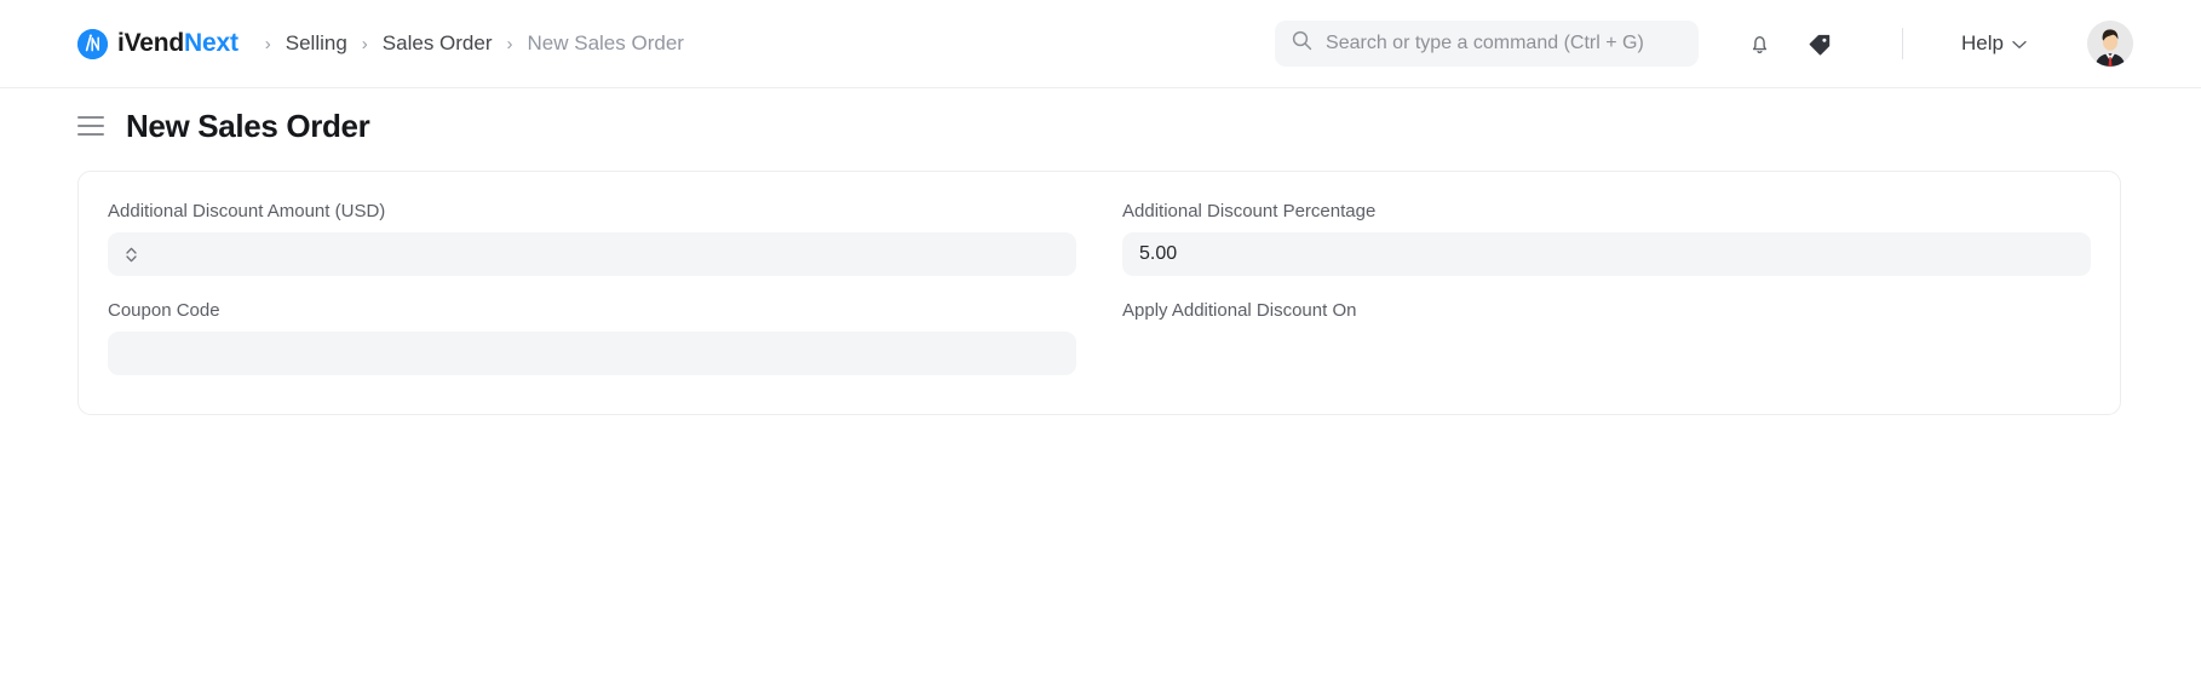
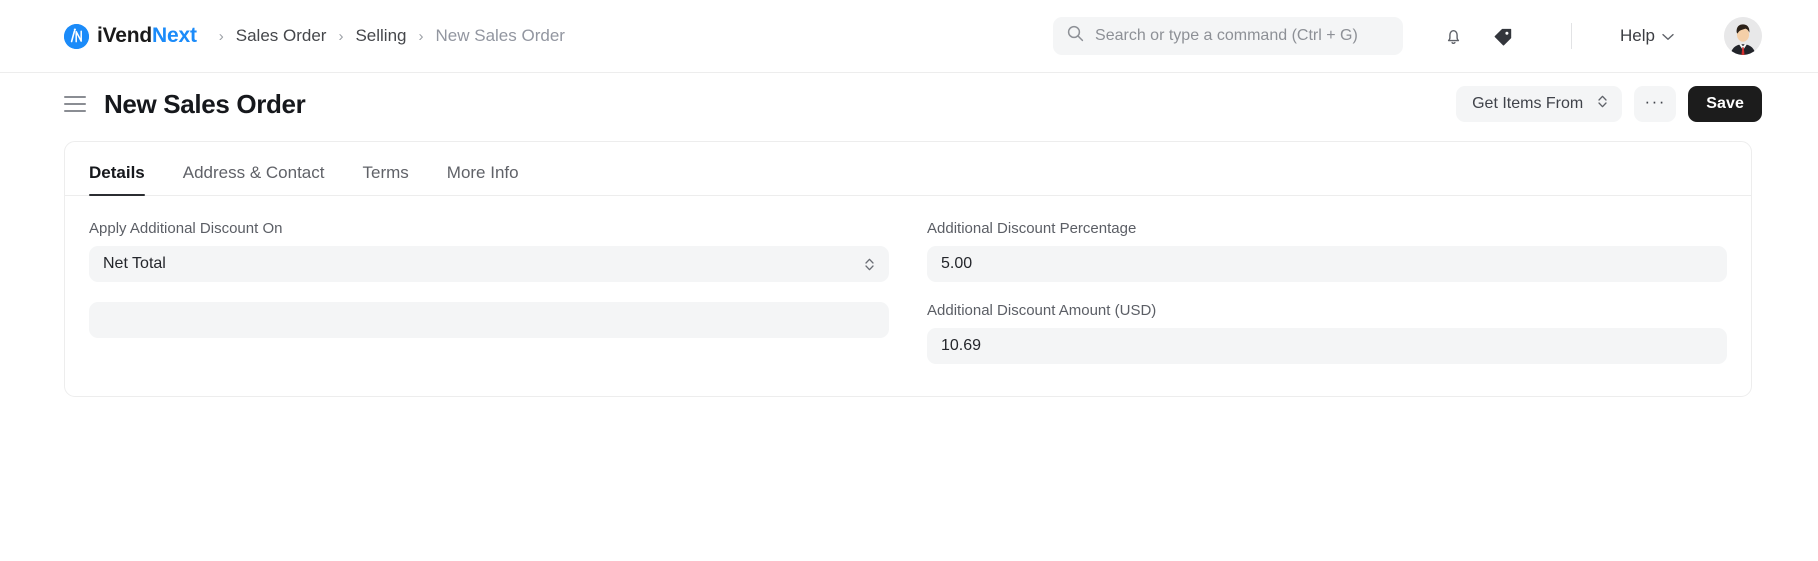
  iVendNext
  ›
- Selling
+ Sales Order
  ›
- Sales Order
+ Selling
  ›
  New Sales Order
  Search or type a command (Ctrl + G)
  Help
  New Sales Order
+ Get Items From
+ ···
+ Save
+ Details
+ Address & Contact
+ Terms
+ More Info
- Additional Discount Amount (USD)
+ Apply Additional Discount On
+ Net Total
  Additional Discount Percentage
  5.00
- Coupon Code
- Apply Additional Discount On
+ Additional Discount Amount (USD)
+ 10.69
